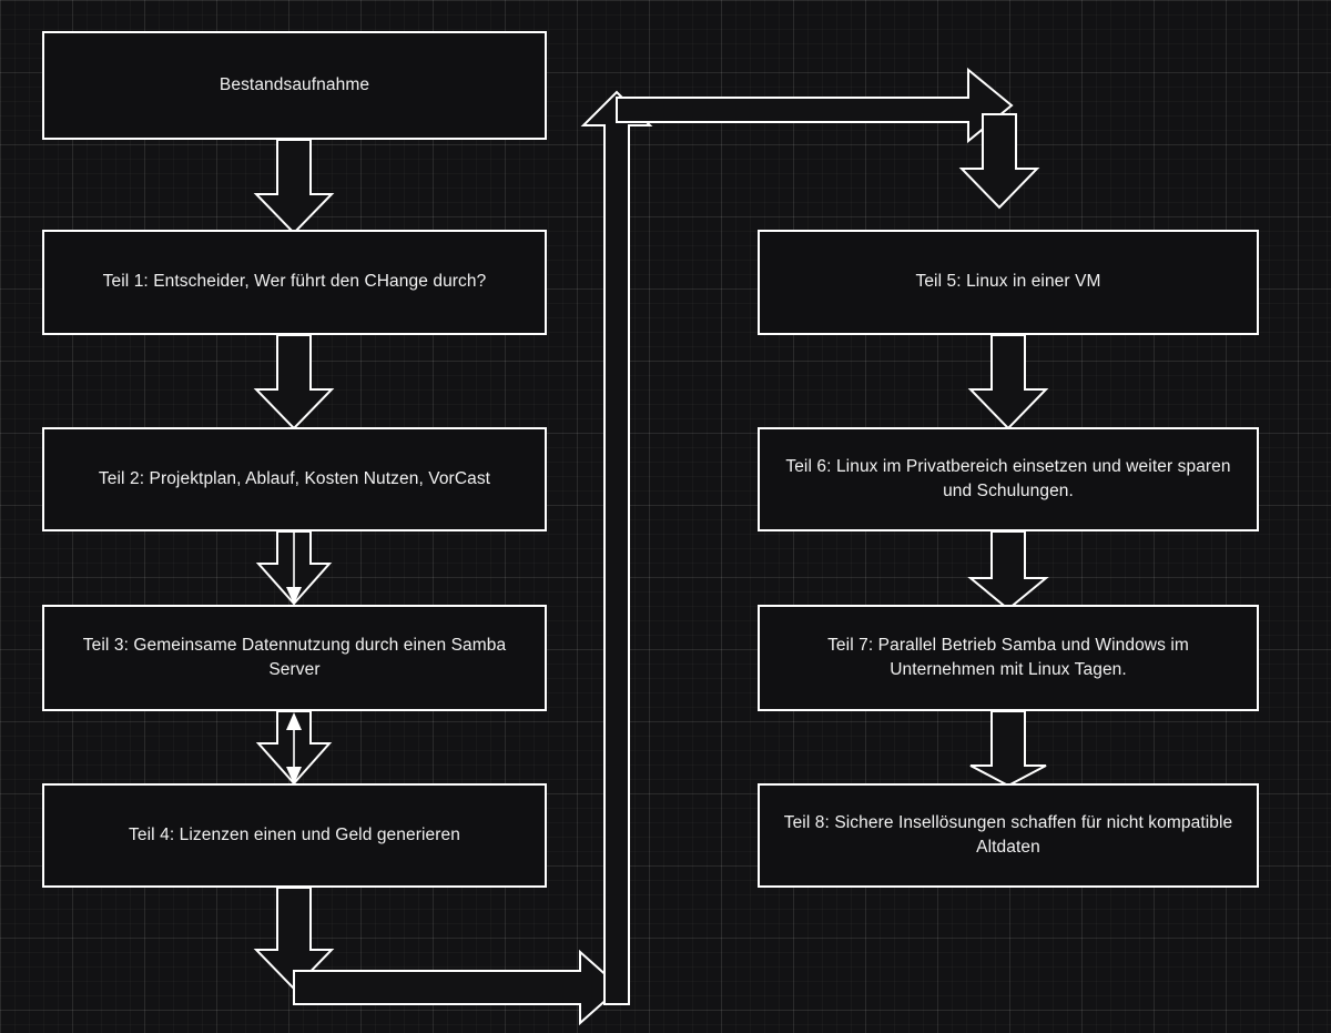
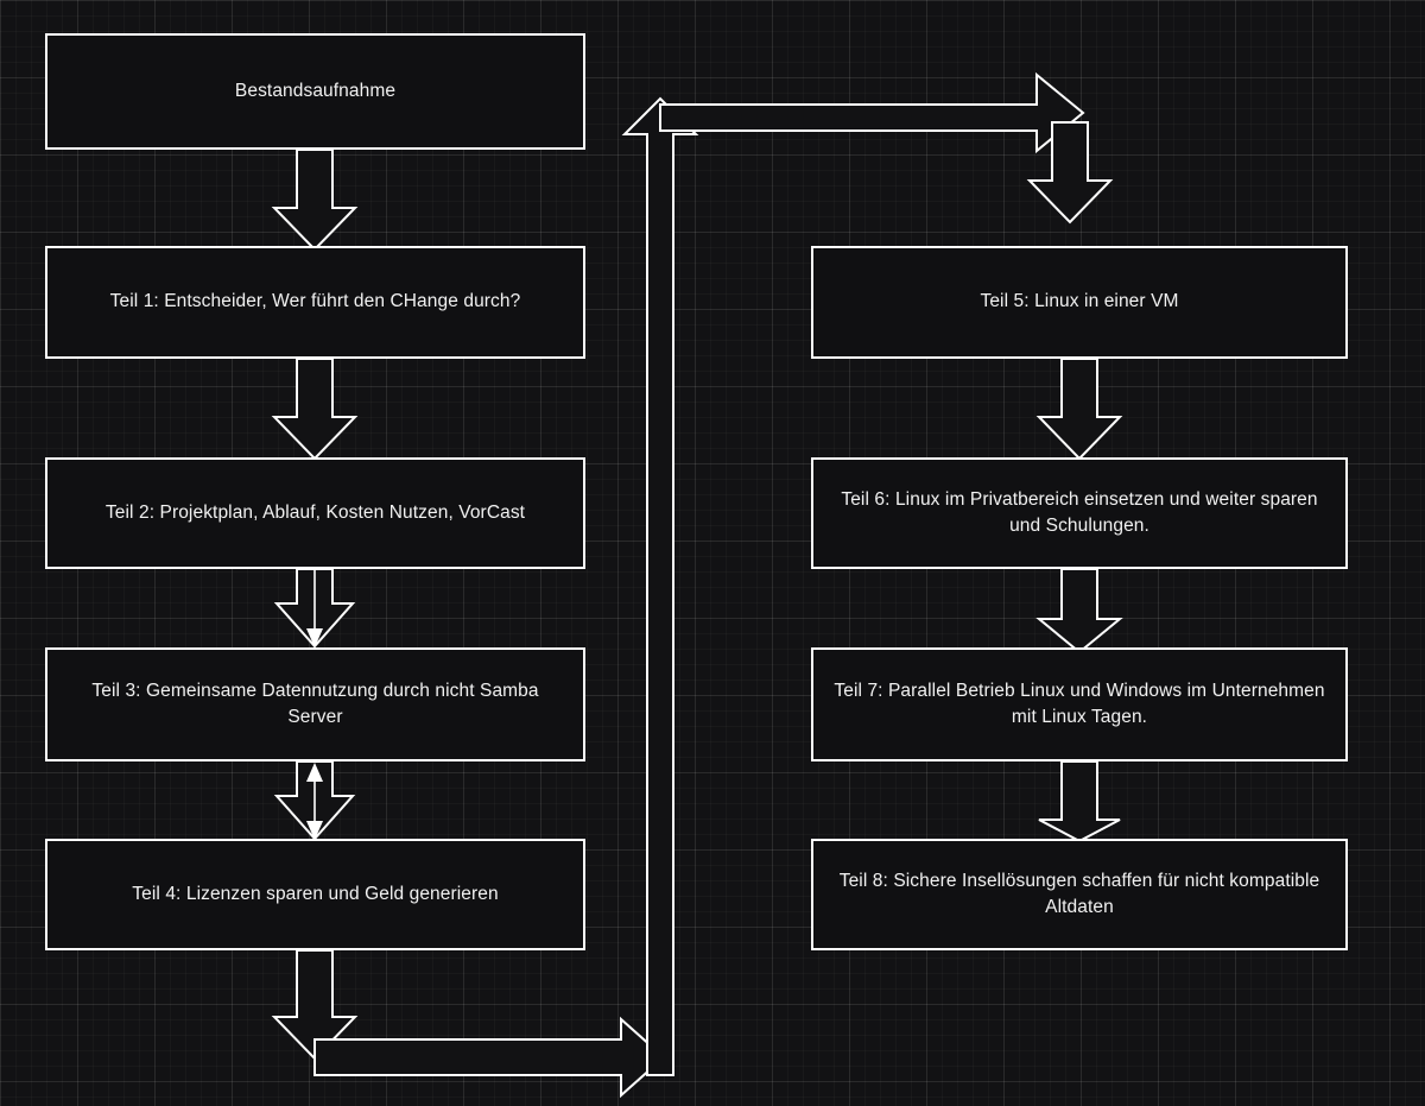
  Bestandsaufnahme
  Teil 1: Entscheider, Wer führt den CHange durch?
  Teil 2: Projektplan, Ablauf, Kosten Nutzen, VorCast
- Teil 3: Gemeinsame Datennutzung durch einen Samba Server
+ Teil 3: Gemeinsame Datennutzung durch nicht Samba Server
- Teil 4: Lizenzen einen und Geld generieren
+ Teil 4: Lizenzen sparen und Geld generieren
  Teil 5: Linux in einer VM
  Teil 6: Linux im Privatbereich einsetzen und weiter sparen und Schulungen.
- Teil 7: Parallel Betrieb Samba und Windows im Unternehmen mit Linux Tagen.
+ Teil 7: Parallel Betrieb Linux und Windows im Unternehmen mit Linux Tagen.
  Teil 8: Sichere Insellösungen schaffen für nicht kompatible Altdaten
